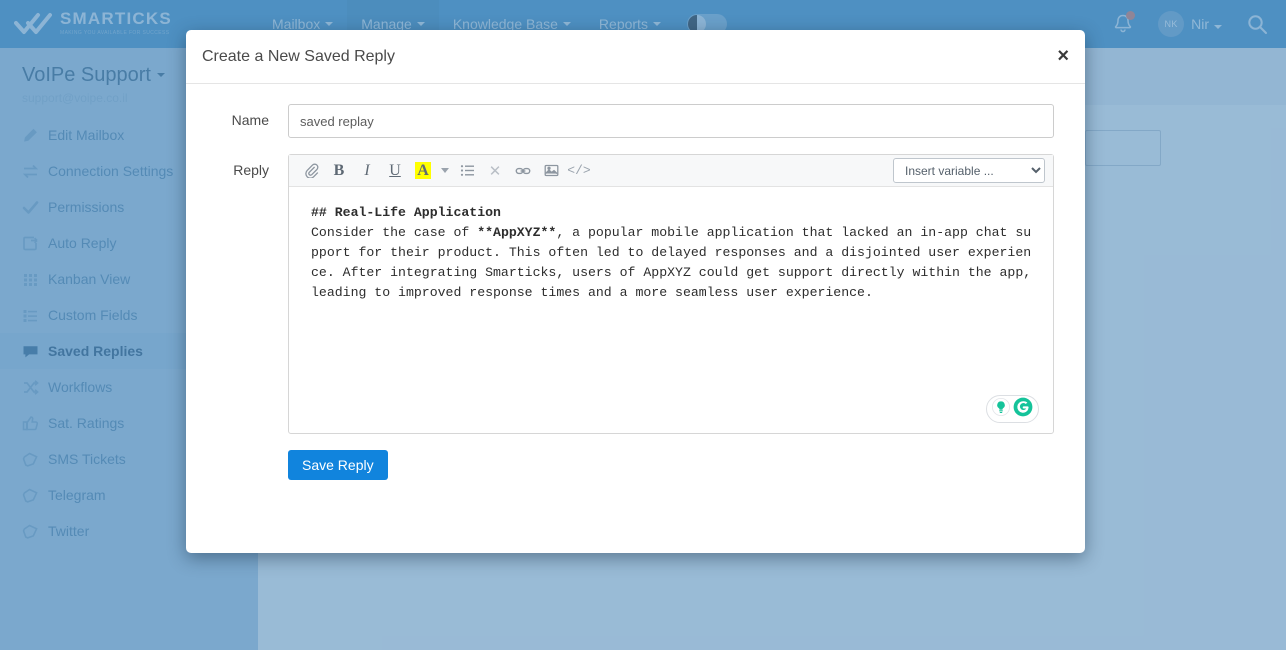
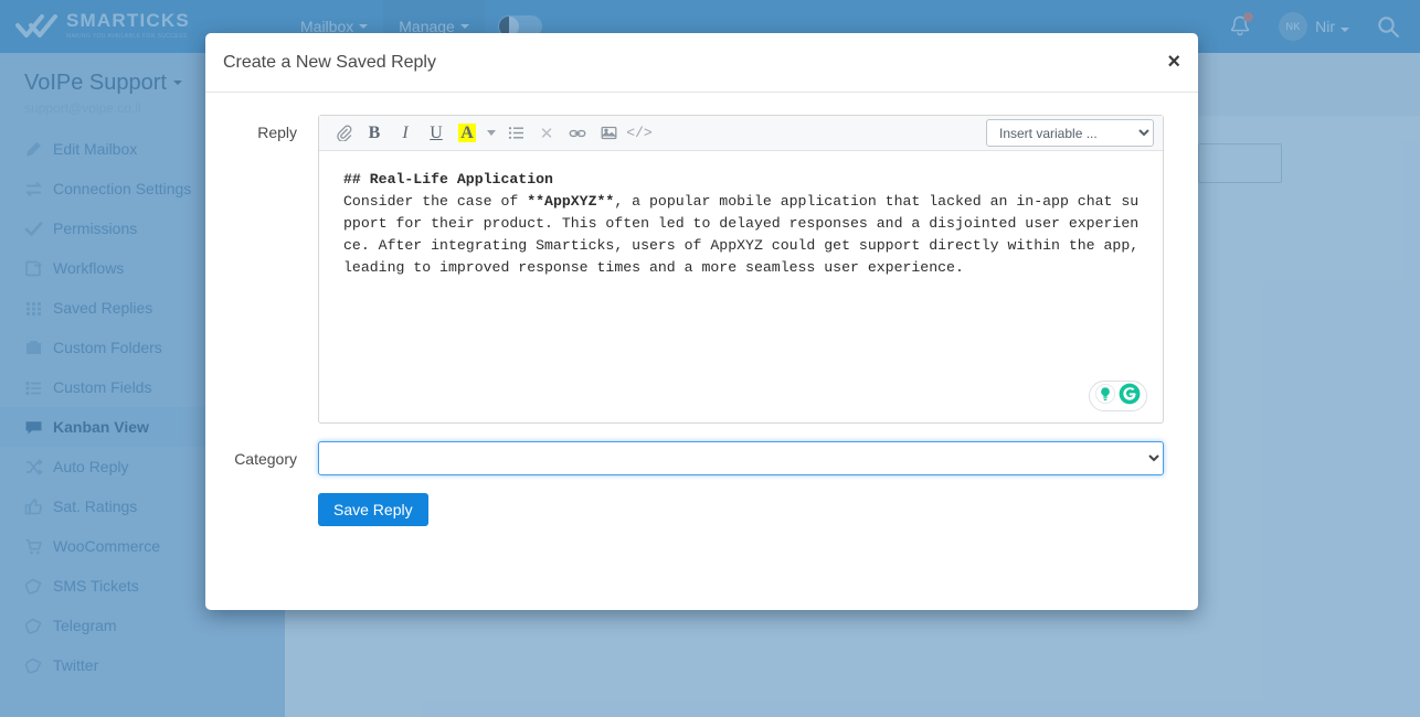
  SMARTICKS
  Mailbox
  Manage
- Knowledge Base
- Reports
  NK
  Nir
  VoIPe Support
  Edit Mailbox
  Connection Settings
  Permissions
- Auto Reply
+ Workflows
- Kanban View
+ Saved Replies
+ Custom Folders
  Custom Fields
- Saved Replies
+ Kanban View
- Workflows
+ Auto Reply
  Sat. Ratings
+ WooCommerce
  SMS Tickets
  Telegram
  Twitter
  Create a New Saved Reply
  ×
- Name
- saved replay
  Reply
  B
  I
  U
  A
  ✕
  </>
  Insert variable ...
  ## Real-Life Application Consider the case of **AppXYZ**, a popular mobile application that lacked an in-app chat support for their product. This often led to delayed responses and a disjointed user experience. After integrating Smarticks, users of AppXYZ could get support directly within the app, leading to improved response times and a more seamless user experience.
+ Category
  Save Reply
